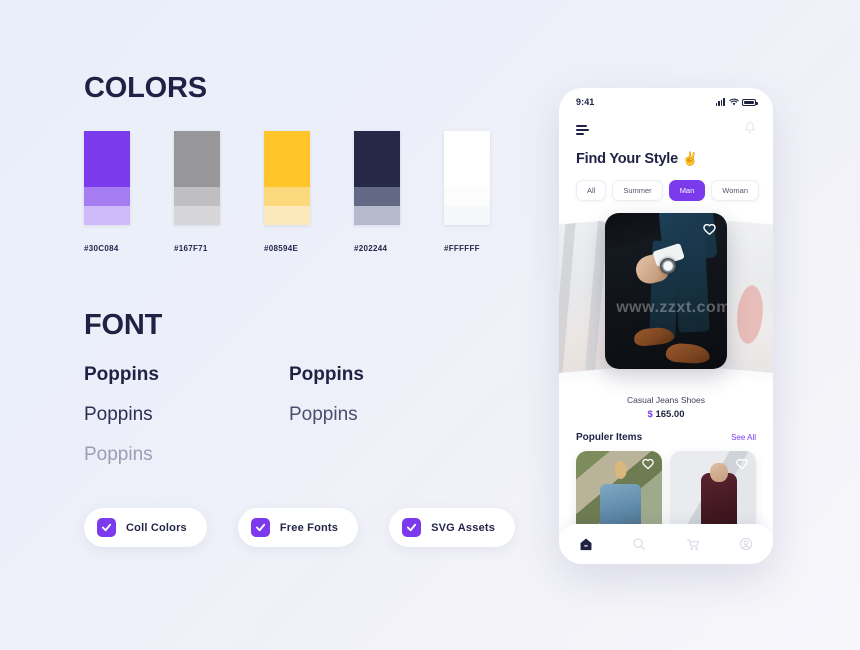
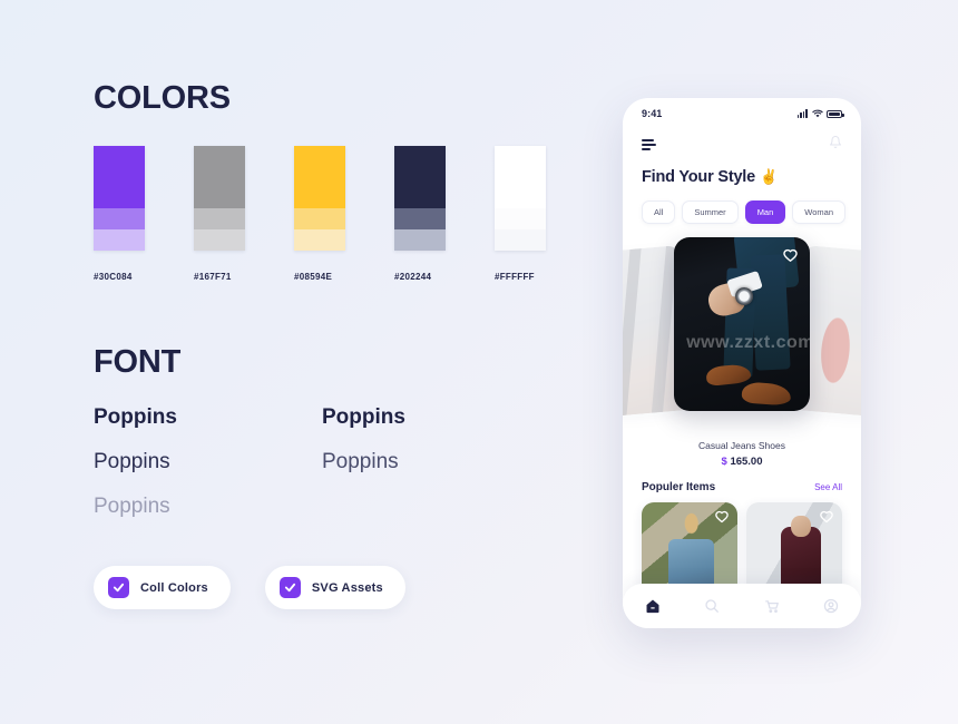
  COLORS
  #30C084
  #167F71
  #08594E
  #202244
  #FFFFFF
  FONT
  Poppins
  Poppins
  Poppins
  Poppins
  Poppins
  Coll Colors
- Free Fonts
  SVG Assets
  9:41
  Find Your Style
  ✌️
  All
  Summer
  Man
  Woman
  www.zzxt.com
  Casual Jeans Shoes
  $ 165.00
  Populer Items
  See All
